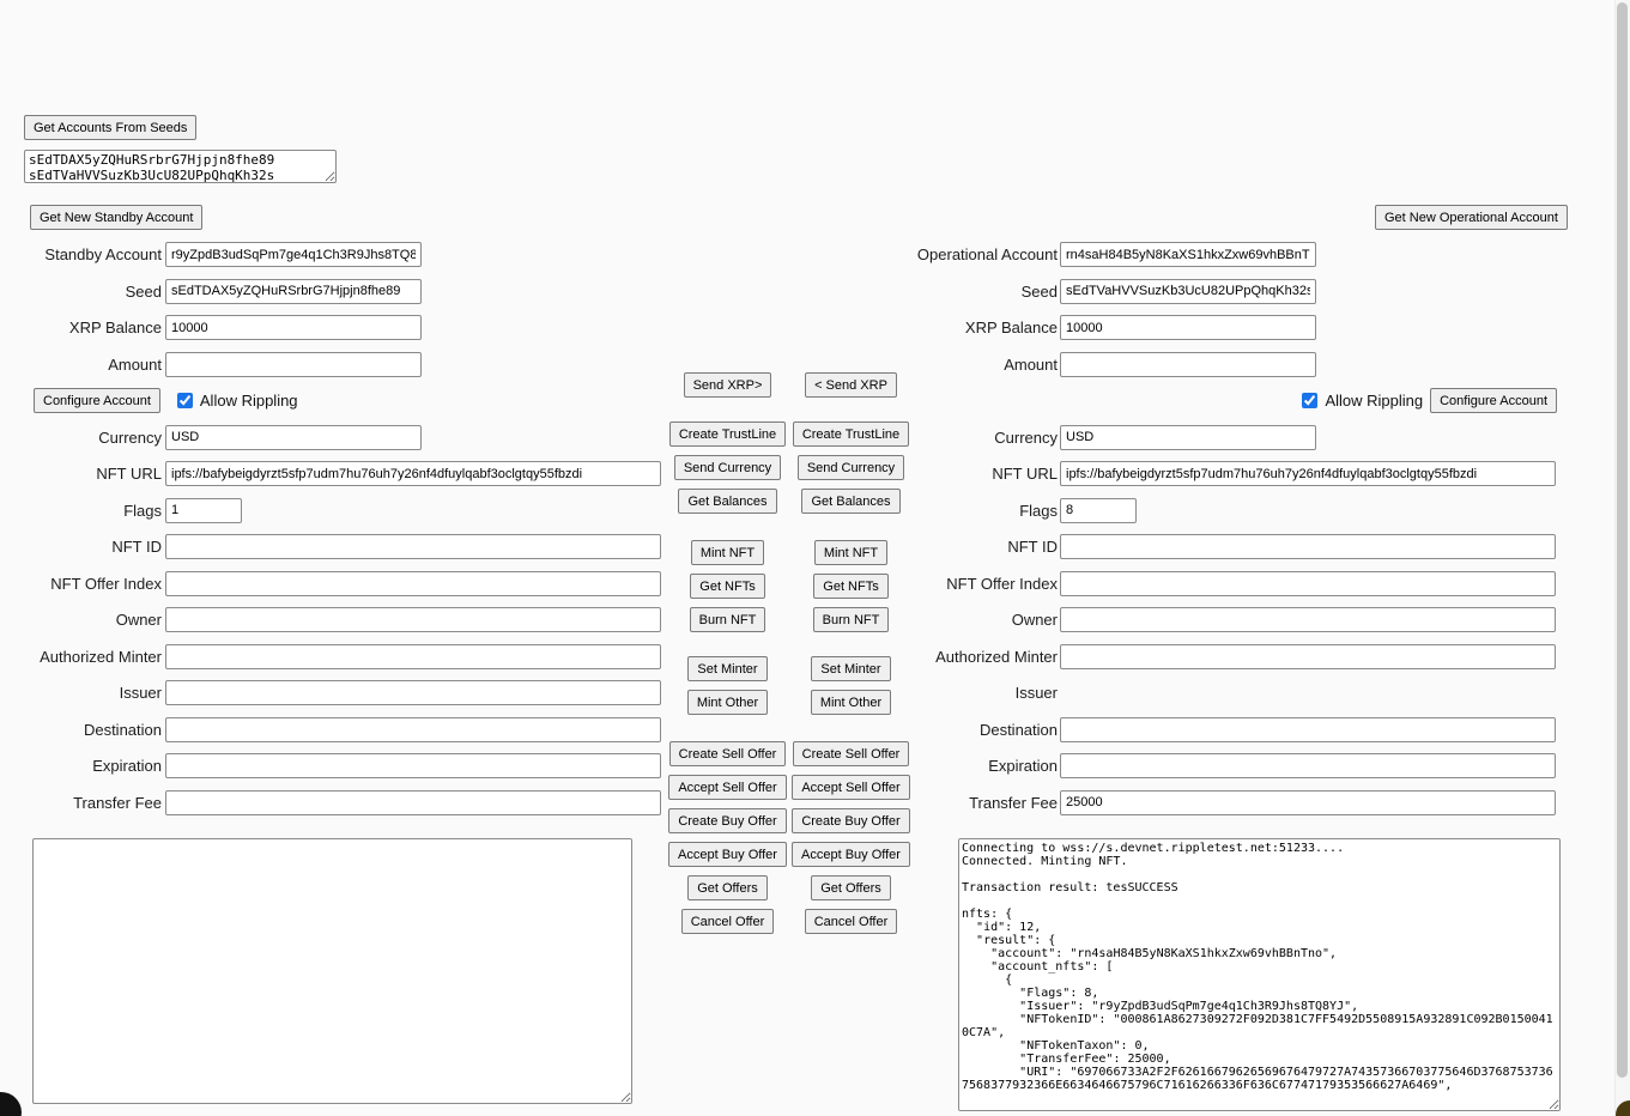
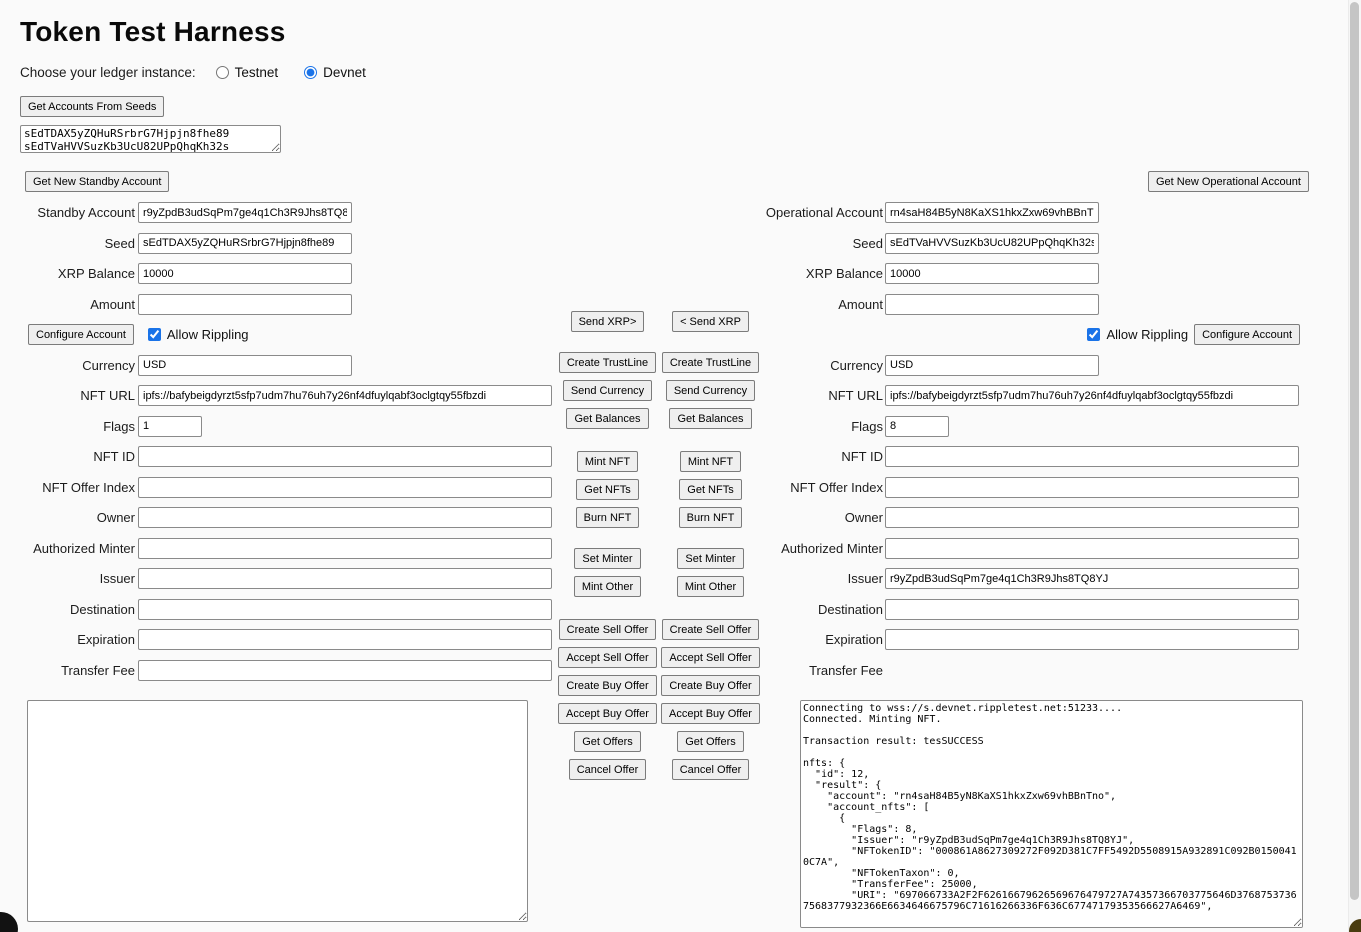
+ Token Test Harness
+ Choose your ledger instance:
+ Testnet
+ Devnet
  Get Accounts From Seeds
  sEdTDAX5yZQHuRSrbrG7Hjpjn8fhe89
  sEdTVaHVVSuzKb3UcU82UPpQhqKh32s
  Get New Standby Account
  Get New Operational Account
  Standby Account
  r9yZpdB3udSqPm7ge4q1Ch3R9Jhs8TQ8
  Seed
  sEdTDAX5yZQHuRSrbrG7Hjpjn8fhe89
  XRP Balance
  10000
  Amount
  Configure Account
  Allow Rippling
  Currency
  USD
  NFT URL
  ipfs://bafybeigdyrzt5sfp7udm7hu76uh7y26nf4dfuylqabf3oclgtqy55fbzdi
  Flags
  1
  NFT ID
  NFT Offer Index
  Owner
  Authorized Minter
  Issuer
  Destination
  Expiration
  Transfer Fee
  Operational Account
  rn4saH84B5yN8KaXS1hkxZxw69vhBBnT
  Seed
  sEdTVaHVVSuzKb3UcU82UPpQhqKh32s
  XRP Balance
  10000
  Amount
  Allow Rippling
  Configure Account
  Currency
  USD
  NFT URL
  ipfs://bafybeigdyrzt5sfp7udm7hu76uh7y26nf4dfuylqabf3oclgtqy55fbzdi
  Flags
  8
  NFT ID
  NFT Offer Index
  Owner
  Authorized Minter
  Issuer
+ r9yZpdB3udSqPm7ge4q1Ch3R9Jhs8TQ8YJ
  Destination
  Expiration
  Transfer Fee
- 25000
  Send XRP>
  < Send XRP
  Create TrustLine
  Send Currency
  Get Balances
  Create TrustLine
  Send Currency
  Get Balances
  Mint NFT
  Get NFTs
  Burn NFT
  Mint NFT
  Get NFTs
  Burn NFT
  Set Minter
  Mint Other
  Set Minter
  Mint Other
  Create Sell Offer
  Accept Sell Offer
  Create Buy Offer
  Accept Buy Offer
  Get Offers
  Cancel Offer
  Create Sell Offer
  Accept Sell Offer
  Create Buy Offer
  Accept Buy Offer
  Get Offers
  Cancel Offer
  Connecting to wss://s.devnet.rippletest.net:51233....
  Connected. Minting NFT.
  Transaction result: tesSUCCESS
  nfts: {
  "id": 12,
  "result": {
  "account": "rn4saH84B5yN8KaXS1hkxZxw69vhBBnTno",
  "account_nfts": [
  {
  "Flags": 8,
  "Issuer": "r9yZpdB3udSqPm7ge4q1Ch3R9Jhs8TQ8YJ",
